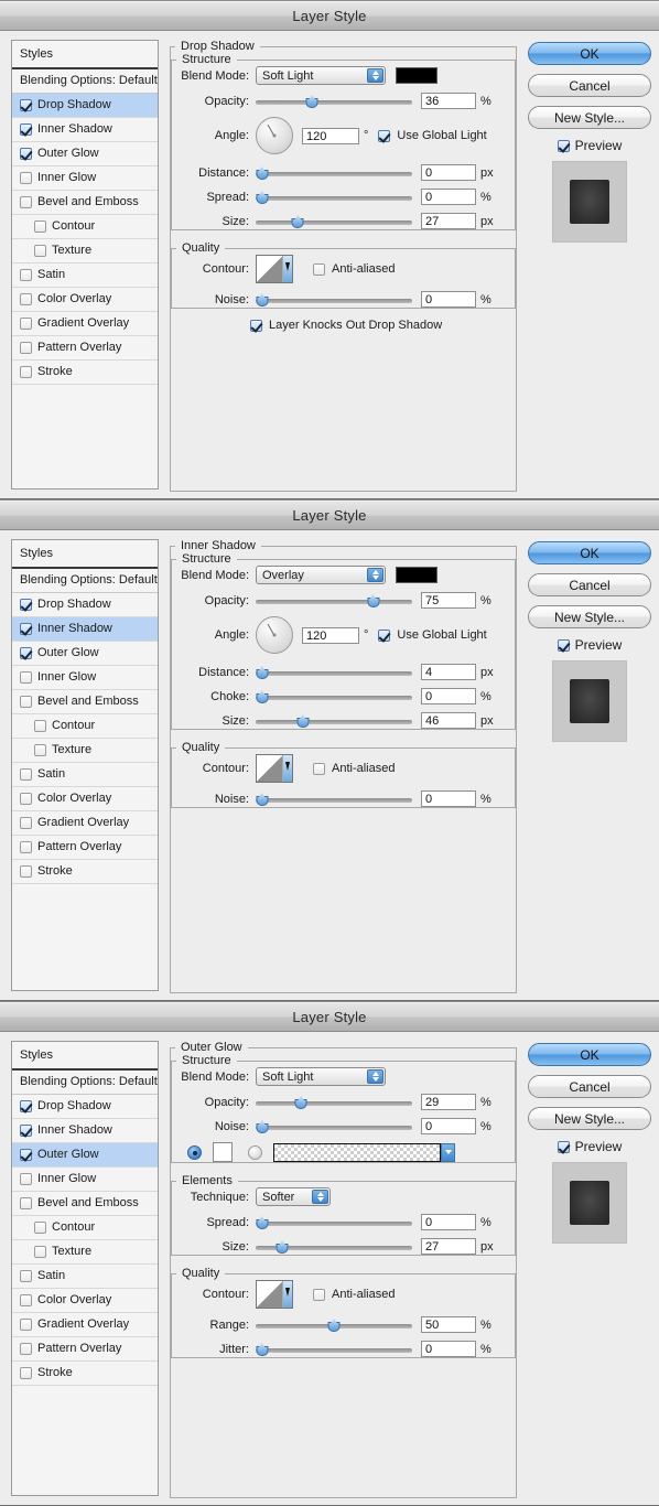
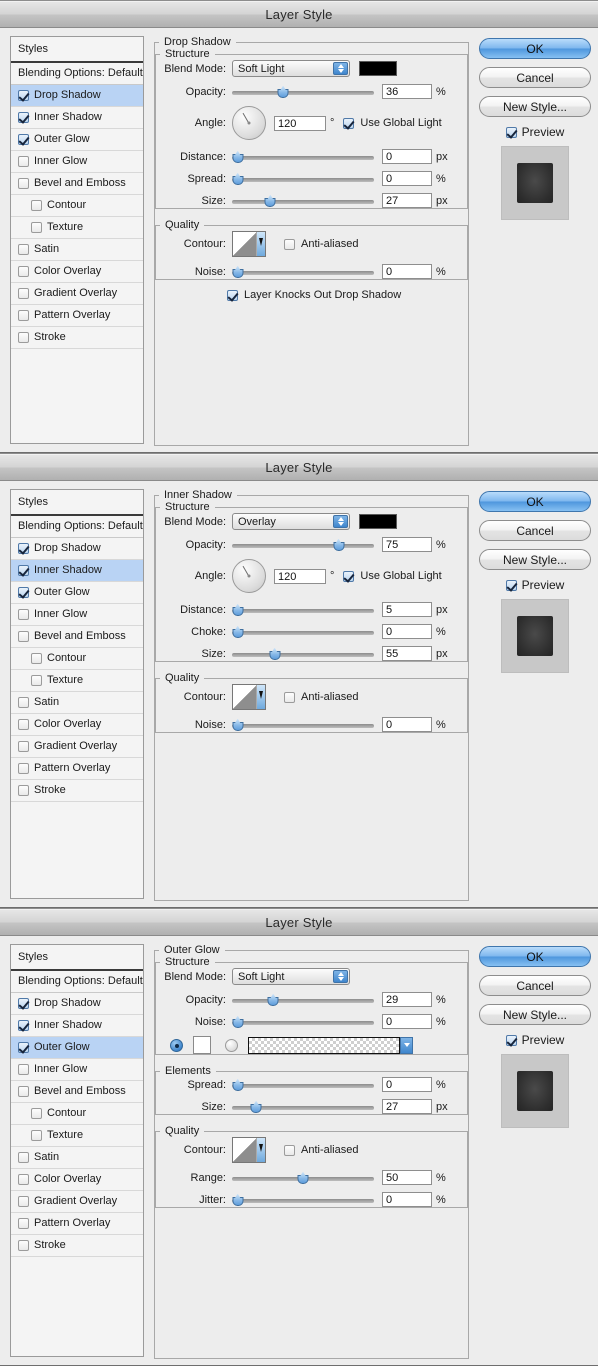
  Layer Style
  Styles
  Blending Options: Default
  Drop Shadow
  Inner Shadow
  Outer Glow
  Inner Glow
  Bevel and Emboss
  Contour
  Texture
  Satin
  Color Overlay
  Gradient Overlay
  Pattern Overlay
  Stroke
  Drop Shadow
  Structure
  Blend Mode:
  Soft Light
  Opacity:
  36
  %
  Angle:
  120
  °
  Use Global Light
  Distance:
  0
  px
  Spread:
  0
  %
  Size:
  27
  px
  Quality
  Contour:
  Anti-aliased
  Noise:
  0
  %
  Layer Knocks Out Drop Shadow
  OK
  Cancel
  New Style...
  Preview
  Layer Style
  Styles
  Blending Options: Default
  Drop Shadow
  Inner Shadow
  Outer Glow
  Inner Glow
  Bevel and Emboss
  Contour
  Texture
  Satin
  Color Overlay
  Gradient Overlay
  Pattern Overlay
  Stroke
  Inner Shadow
  Structure
  Blend Mode:
  Overlay
  Opacity:
  75
  %
  Angle:
  120
  °
  Use Global Light
  Distance:
- 4
+ 5
  px
  Choke:
  0
  %
  Size:
- 46
+ 55
  px
  Quality
  Contour:
  Anti-aliased
  Noise:
  0
  %
  OK
  Cancel
  New Style...
  Preview
  Layer Style
  Styles
  Blending Options: Default
  Drop Shadow
  Inner Shadow
  Outer Glow
  Inner Glow
  Bevel and Emboss
  Contour
  Texture
  Satin
  Color Overlay
  Gradient Overlay
  Pattern Overlay
  Stroke
  Outer Glow
  Structure
  Blend Mode:
  Soft Light
  Opacity:
  29
  %
  Noise:
  0
  %
  Elements
- Technique:
- Softer
  Spread:
  0
  %
  Size:
  27
  px
  Quality
  Contour:
  Anti-aliased
  Range:
  50
  %
  Jitter:
  0
  %
  OK
  Cancel
  New Style...
  Preview
